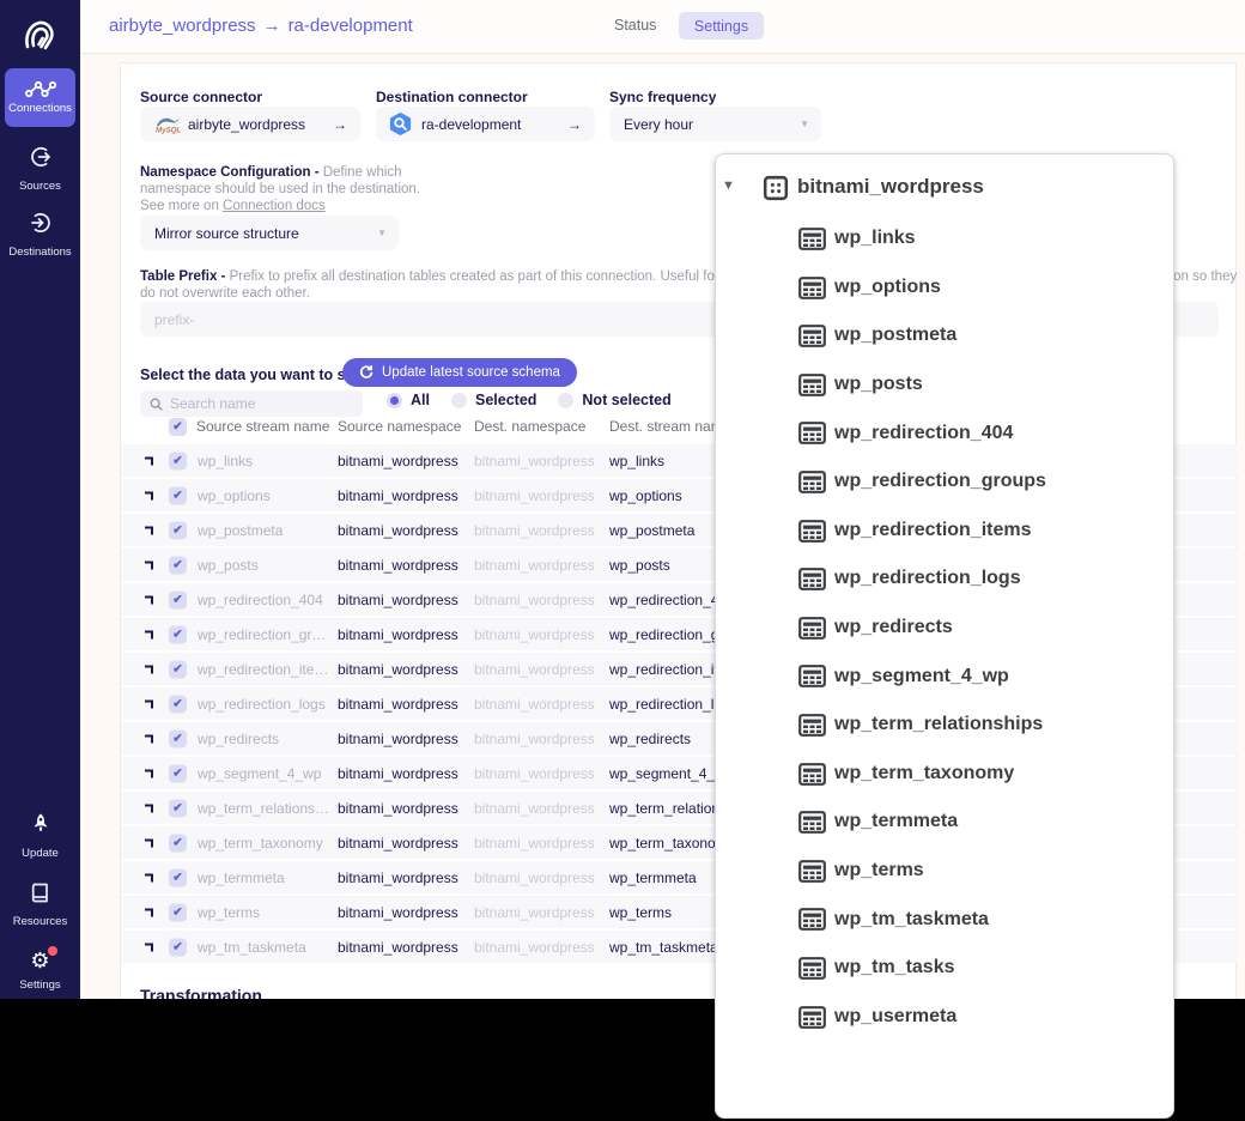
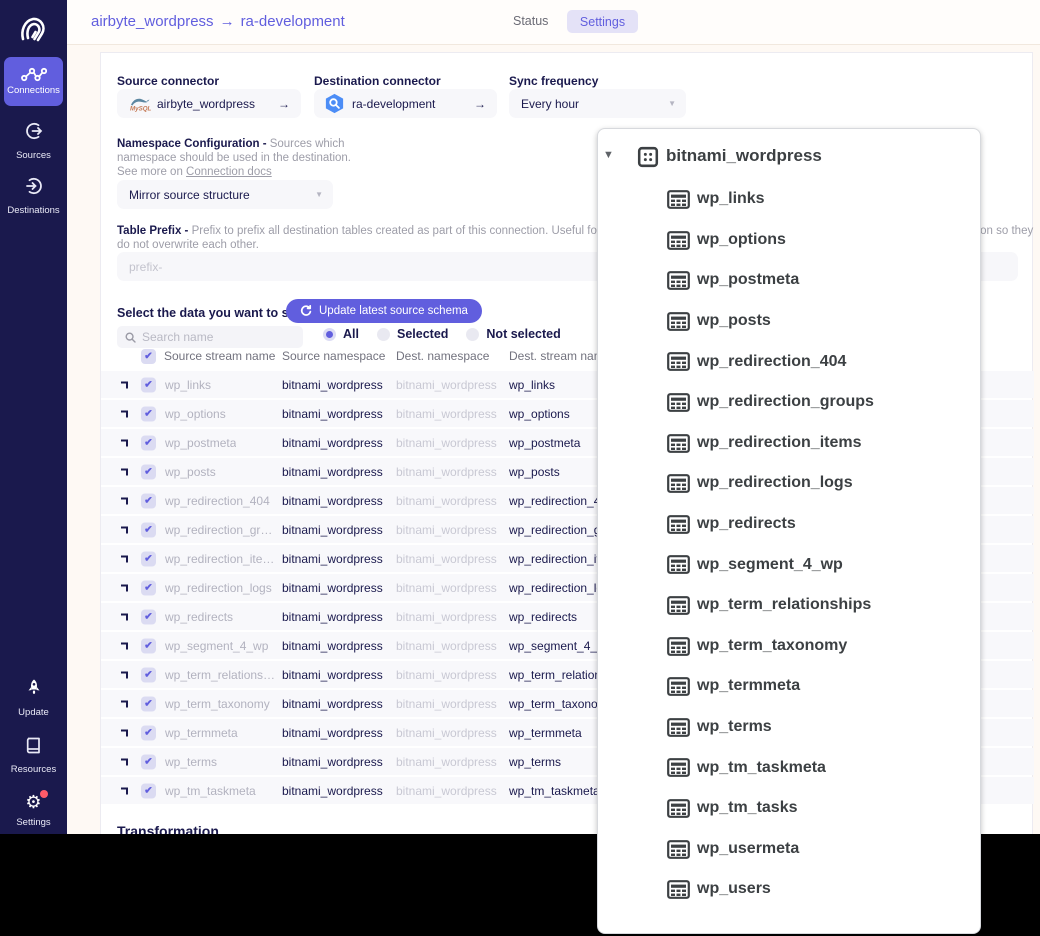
  Connections
  Sources
  Destinations
  Update
  Resources
  ⚙
  Settings
  airbyte_wordpress → ra-development
  Status
  Settings
  Source connector
  Destination connector
  Sync frequency
  airbyte_wordpress
  →
  ra-development
  →
  Every hour
  ▼
- Namespace Configuration - Define which namespace should be used in the destination. See more on Connection docs
+ Namespace Configuration - Sources which namespace should be used in the destination. See more on Connection docs
  Mirror source structure
  ▼
  prefix-
  Select the data you want to s
  Update latest source schema
  Search name
  All
  Selected
  Not selected
  ✔
  Source stream name
  Source namespace
  Dest. namespace
  Dest. stream na
  ✔
  wp_links
  bitnami_wordpress
  bitnami_wordpress
  wp_links
  ✔
  wp_options
  bitnami_wordpress
  bitnami_wordpress
  wp_options
  ✔
  wp_postmeta
  bitnami_wordpress
  bitnami_wordpress
  wp_postmeta
  ✔
  wp_posts
  bitnami_wordpress
  bitnami_wordpress
  wp_posts
  ✔
  wp_redirection_404
  bitnami_wordpress
  bitnami_wordpress
  wp_redirection_
  ✔
  wp_redirection_group
  bitnami_wordpress
  bitnami_wordpress
  wp_redirection_
  ✔
  wp_redirection_items
  bitnami_wordpress
  bitnami_wordpress
  wp_redirection_i
  ✔
  wp_redirection_logs
  bitnami_wordpress
  bitnami_wordpress
  wp_redirection_l
  ✔
  wp_redirects
  bitnami_wordpress
  bitnami_wordpress
  wp_redirects
  ✔
  wp_segment_4_wp
  bitnami_wordpress
  bitnami_wordpress
  wp_segment_4_
  ✔
  wp_term_relationship
  bitnami_wordpress
  bitnami_wordpress
  wp_term_relatio
  ✔
  wp_term_taxonomy
  bitnami_wordpress
  bitnami_wordpress
  wp_term_taxono
  ✔
  wp_termmeta
  bitnami_wordpress
  bitnami_wordpress
  wp_termmeta
  ✔
  wp_terms
  bitnami_wordpress
  bitnami_wordpress
  wp_terms
  ✔
  wp_tm_taskmeta
  bitnami_wordpress
  bitnami_wordpress
  wp_tm_taskmet
  Transformation
  ▼
  bitnami_wordpress
  wp_links
  wp_options
  wp_postmeta
  wp_posts
  wp_redirection_404
  wp_redirection_groups
  wp_redirection_items
  wp_redirection_logs
  wp_redirects
  wp_segment_4_wp
  wp_term_relationships
  wp_term_taxonomy
  wp_termmeta
  wp_terms
  wp_tm_taskmeta
  wp_tm_tasks
  wp_usermeta
+ wp_users
